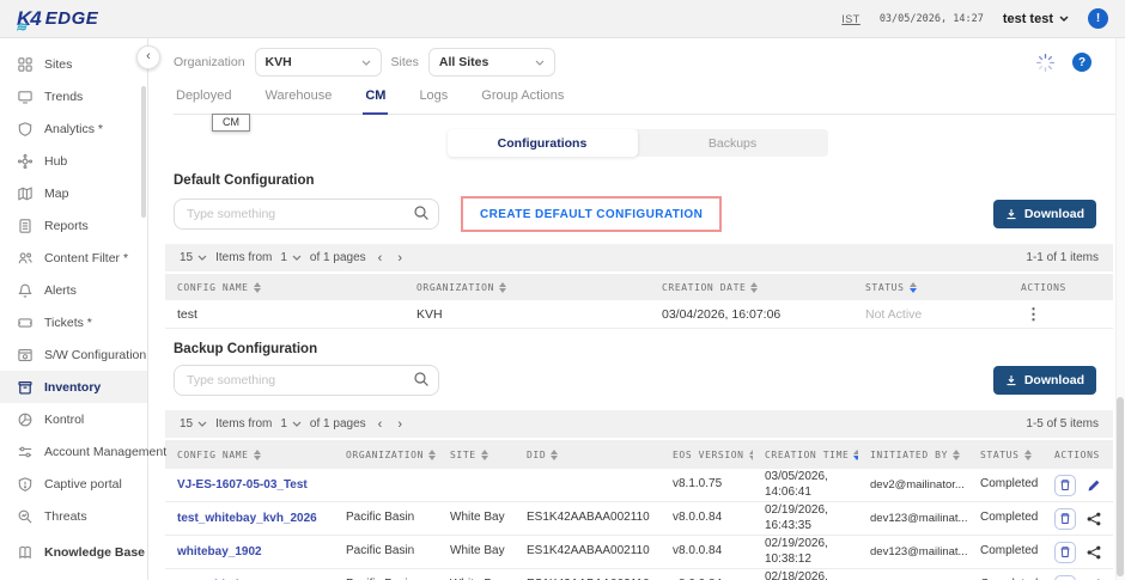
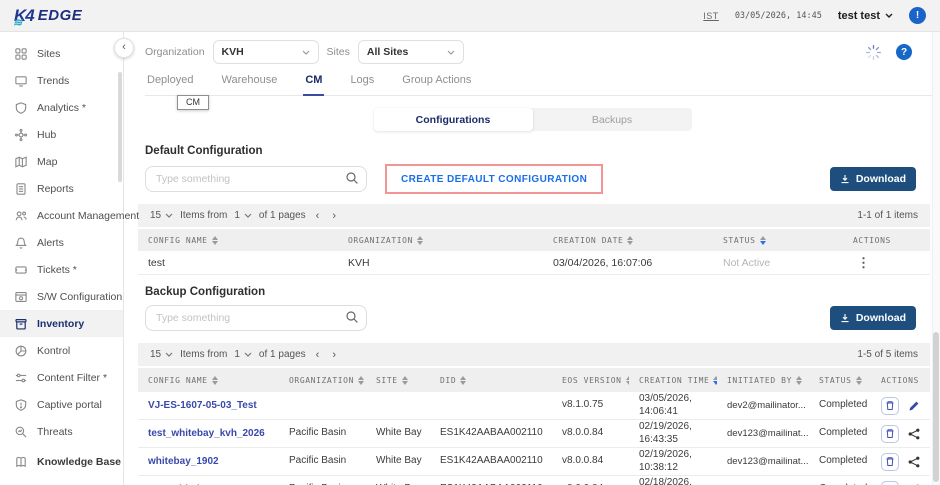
  K4
  ≋
  EDGE
  IST
- 03/05/2026, 14:27
+ 03/05/2026, 14:45
  test test
  !
  Sites
  Trends
  Analytics *
  Hub
  Map
  Reports
- Content Filter *
+ Account Management
  Alerts
  Tickets *
  S/W Configuration
  Inventory
  Kontrol
- Account Management
+ Content Filter *
  Captive portal
  Threats
  Knowledge Base
  ‹
  Organization
  KVH
  Sites
  All Sites
  ?
  Deployed
  Warehouse
  CM
  Logs
  Group Actions
  CM
  Configurations
  Backups
  Default Configuration
  Type something
  CREATE DEFAULT CONFIGURATION
  Download
  15
  Items from
  1
  of 1 pages
  ‹
  ›
  1-1 of 1 items
  CONFIG NAME
  ORGANIZATION
  CREATION DATE
  STATUS
  ACTIONS
  test
  KVH
  03/04/2026, 16:07:06
  Not Active
  ⋮
  Backup Configuration
  Type something
  Download
  15
  Items from
  1
  of 1 pages
  ‹
  ›
  1-5 of 5 items
  CONFIG NAME
  ORGANIZATION
  SITE
  DID
  EOS VERSION
  CREATION TIME
  INITIATED BY
  STATUS
  ACTIONS
  VJ-ES-1607-05-03_Test
  v8.1.0.75
  03/05/2026, 14:06:41
  dev2@mailinator...
  Completed
  test_whitebay_kvh_2026
  Pacific Basin
  White Bay
  ES1K42AABAA002110
  v8.0.0.84
  02/19/2026, 16:43:35
  dev123@mailinat...
  Completed
  whitebay_1902
  Pacific Basin
  White Bay
  ES1K42AABAA002110
  v8.0.0.84
  02/19/2026, 10:38:12
  dev123@mailinat...
  Completed
